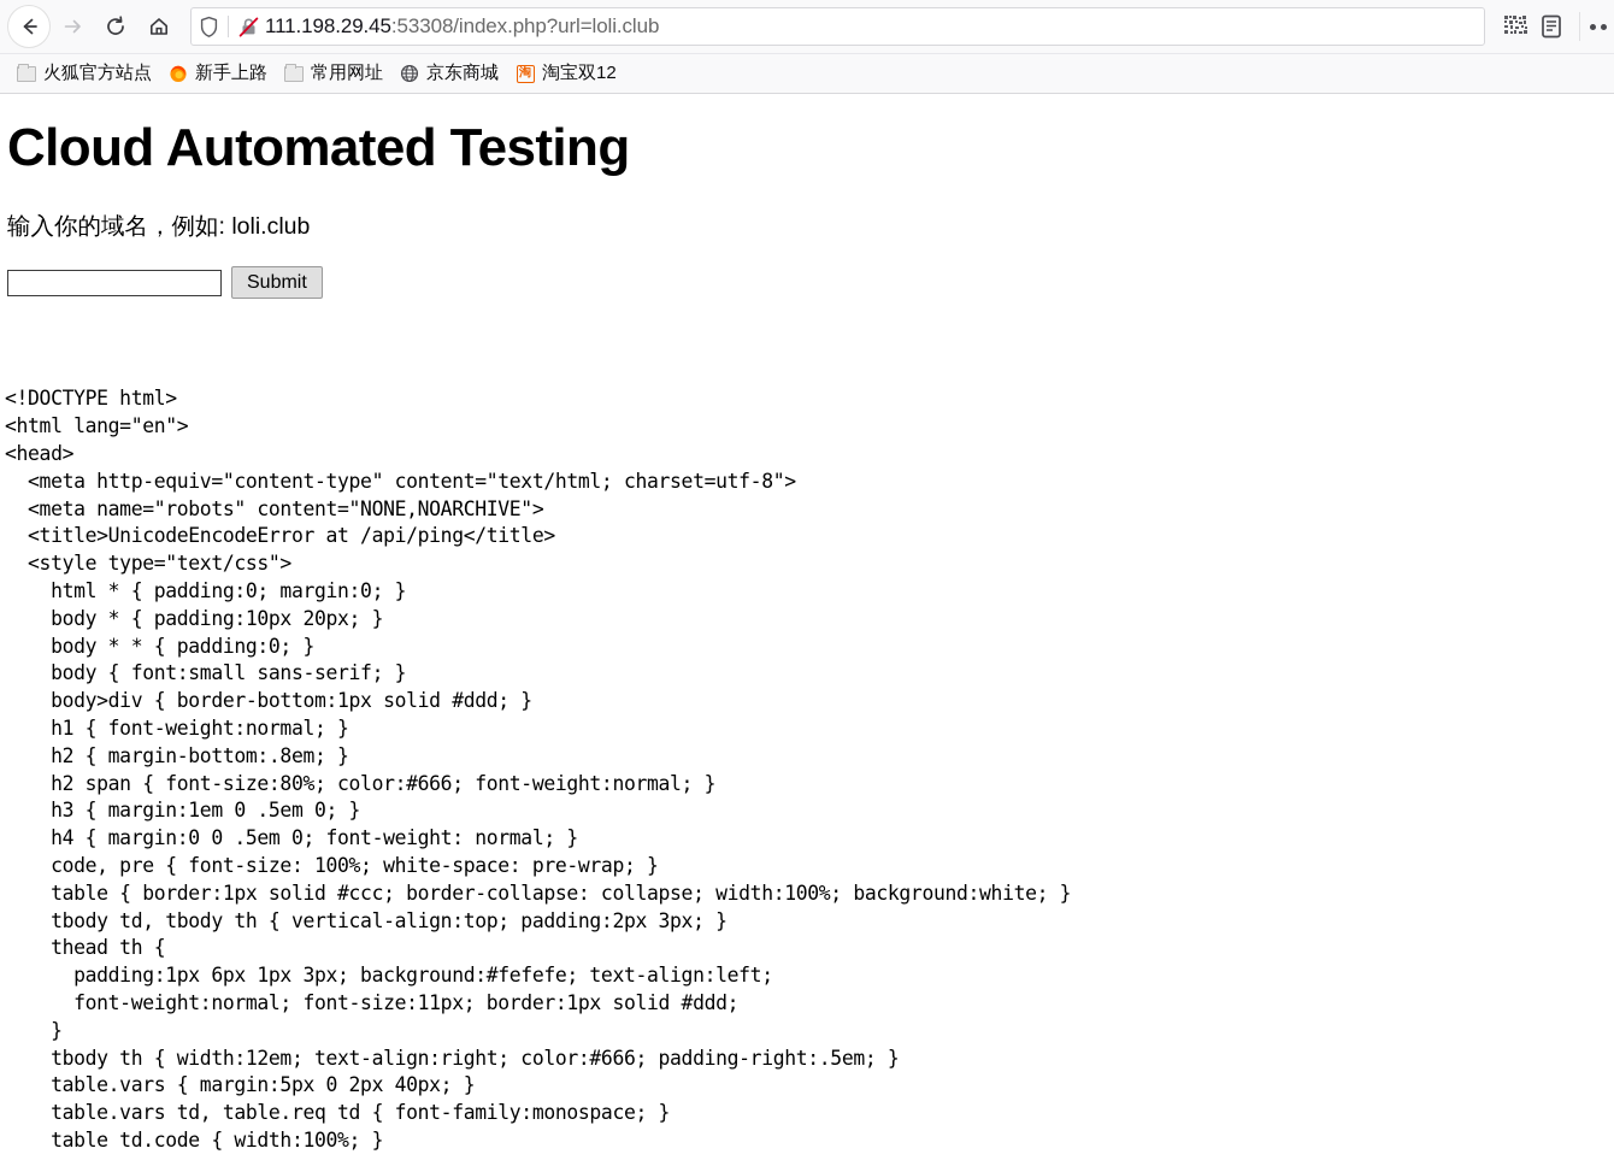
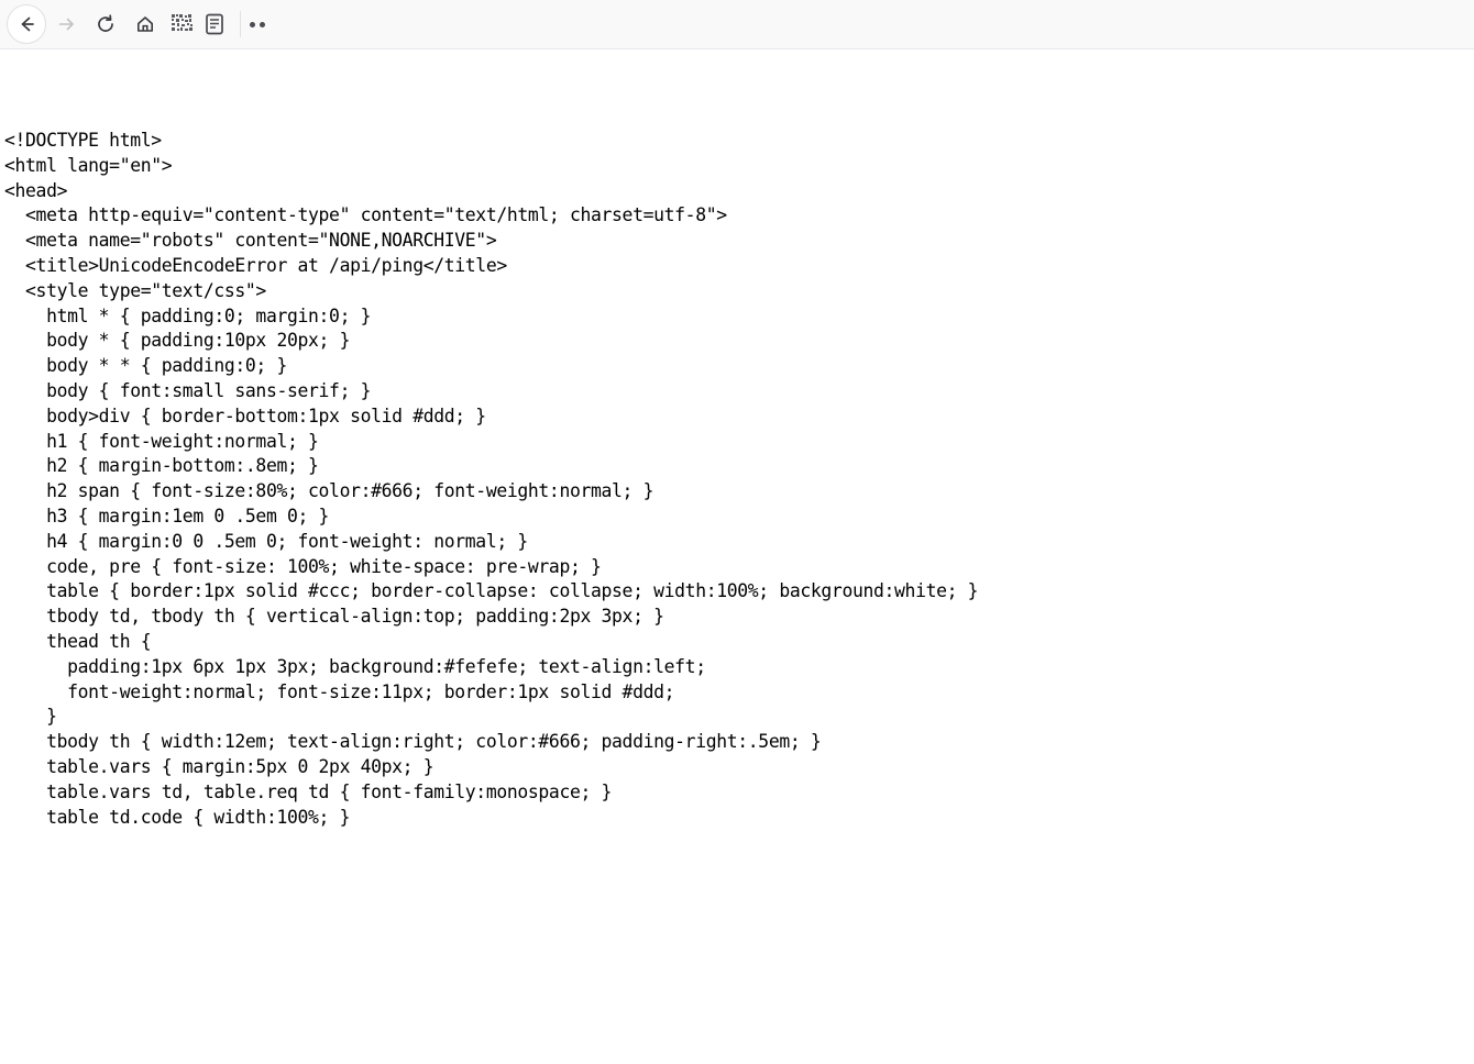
- 111.198.29.45:53308/index.php?url=loli.club
- 火狐官方站点
- 新手上路
- 常用网址
- 京东商城
- 淘
- 淘宝双12
- Cloud Automated Testing
- 输入你的域名，例如: loli.club
- Submit
  <!DOCTYPE html>
  <html lang="en">
  <head>
  <meta http-equiv="content-type" content="text/html; charset=utf-8">
  <meta name="robots" content="NONE,NOARCHIVE">
  <title>UnicodeEncodeError at /api/ping</title>
  <style type="text/css">
  html * { padding:0; margin:0; }
  body * { padding:10px 20px; }
  body * * { padding:0; }
  body { font:small sans-serif; }
  body>div { border-bottom:1px solid #ddd; }
  h1 { font-weight:normal; }
  h2 { margin-bottom:.8em; }
  h2 span { font-size:80%; color:#666; font-weight:normal; }
  h3 { margin:1em 0 .5em 0; }
  h4 { margin:0 0 .5em 0; font-weight: normal; }
  code, pre { font-size: 100%; white-space: pre-wrap; }
  table { border:1px solid #ccc; border-collapse: collapse; width:100%; background:white; }
  tbody td, tbody th { vertical-align:top; padding:2px 3px; }
  thead th {
  padding:1px 6px 1px 3px; background:#fefefe; text-align:left;
  font-weight:normal; font-size:11px; border:1px solid #ddd;
  }
  tbody th { width:12em; text-align:right; color:#666; padding-right:.5em; }
  table.vars { margin:5px 0 2px 40px; }
  table.vars td, table.req td { font-family:monospace; }
  table td.code { width:100%; }
